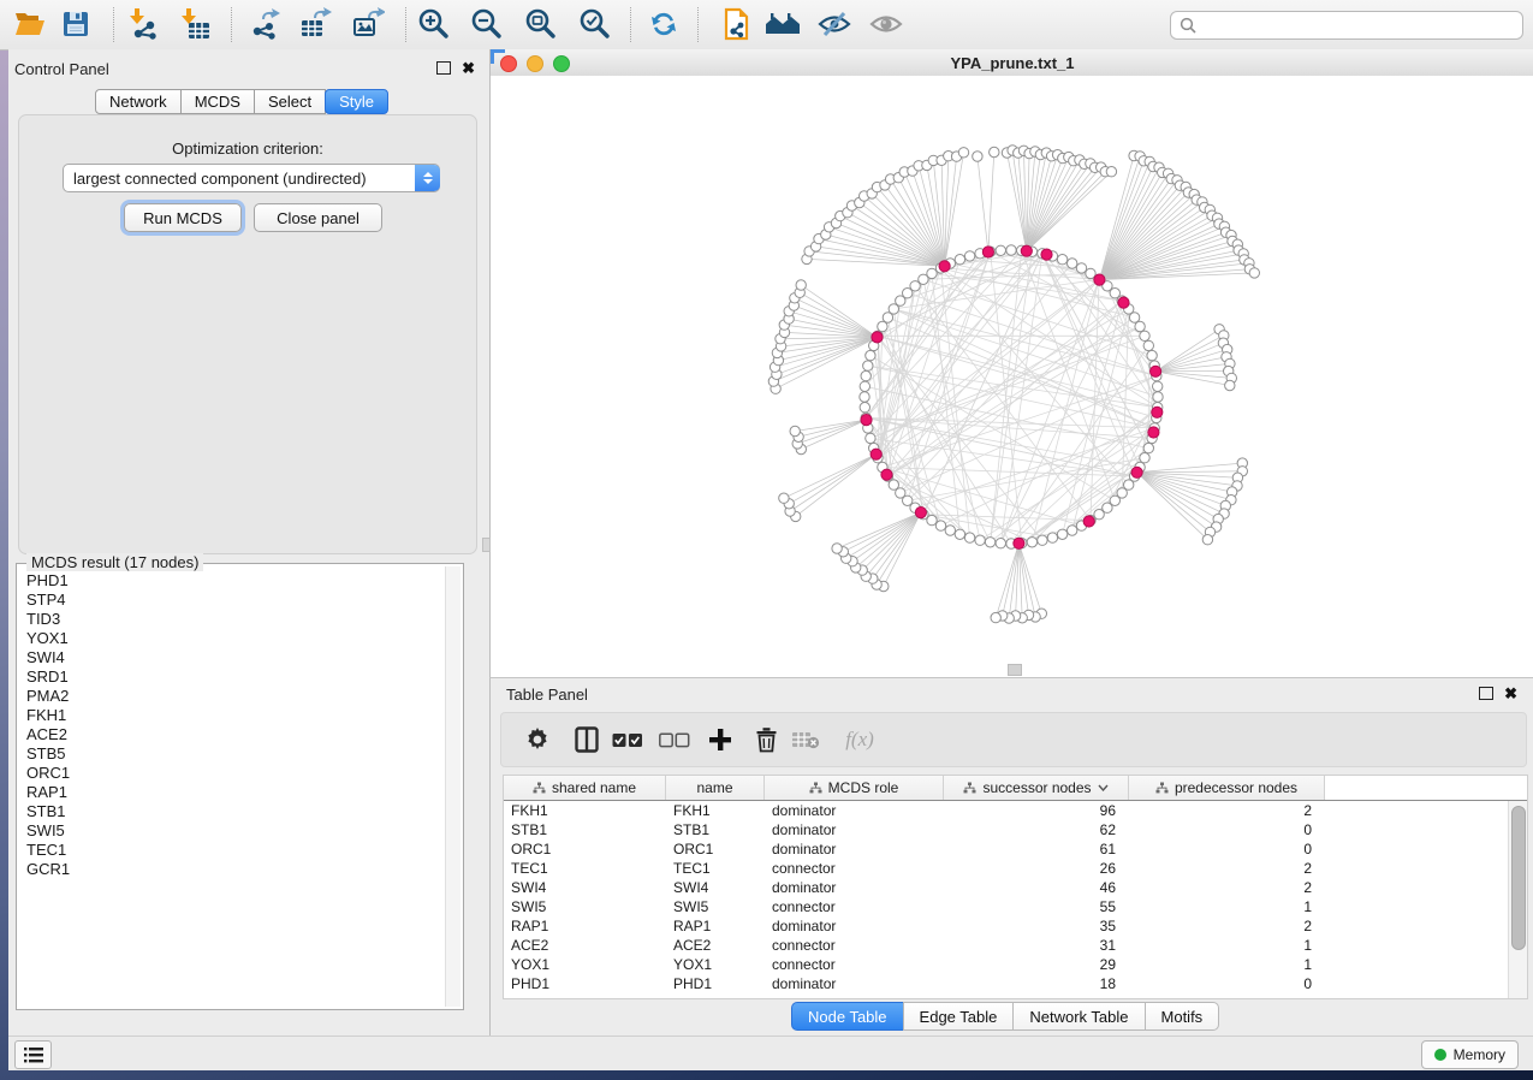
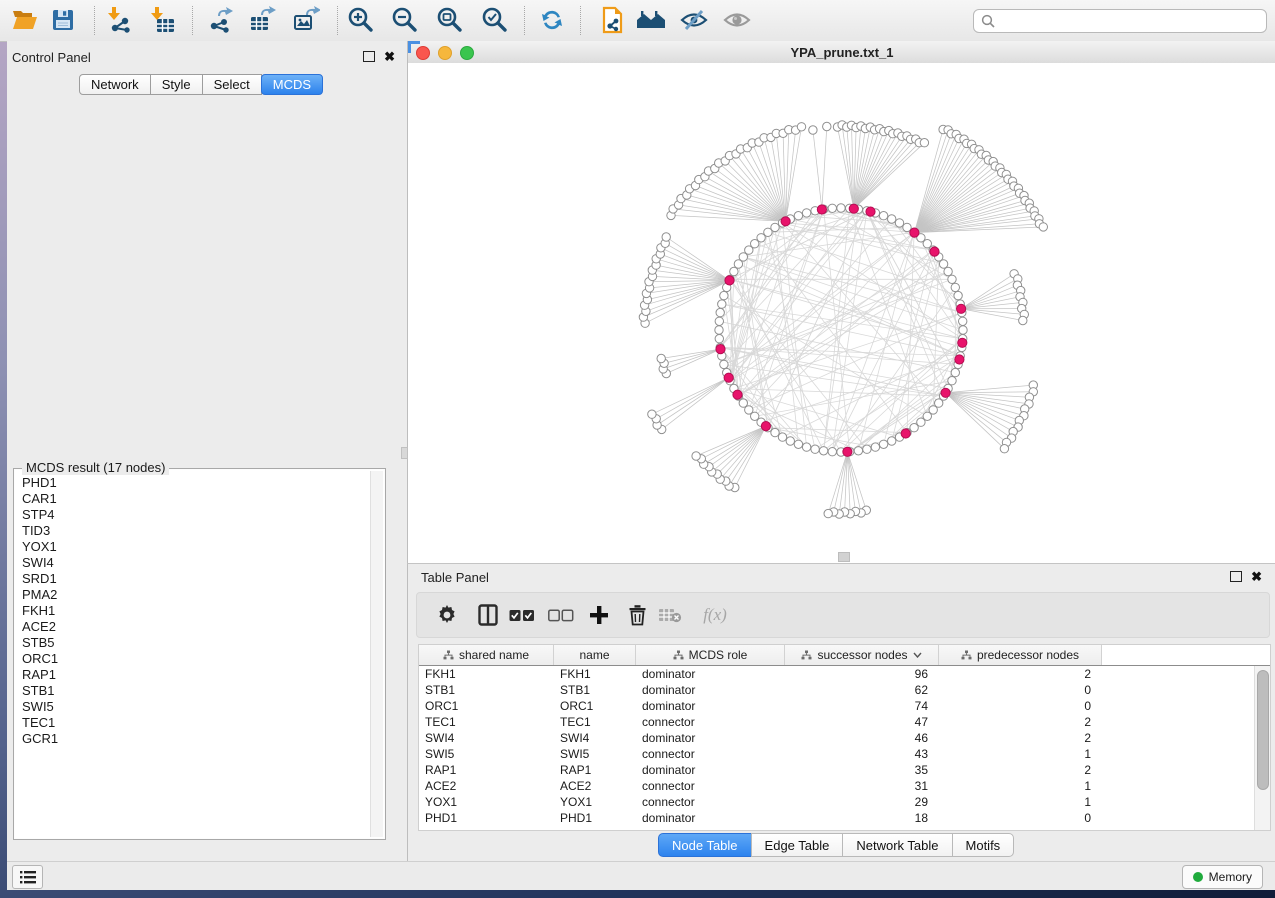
  Control Panel
  ✖
  Network
- MCDS
+ Style
  Select
- Style
+ MCDS
- Optimization criterion:
- largest connected component (undirected)
- Run MCDS
- Close panel
  MCDS result (17 nodes)
  PHD1
+ CAR1
  STP4
  TID3
  YOX1
  SWI4
  SRD1
  PMA2
  FKH1
  ACE2
  STB5
  ORC1
  RAP1
  STB1
  SWI5
  TEC1
  GCR1
  YPA_prune.txt_1
  Table Panel
  ✖
  f(x)
  shared name
  name
  MCDS role
  successor nodes
  predecessor nodes
  FKH1
  FKH1
  dominator
  96
  2
  STB1
  STB1
  dominator
  62
  0
  ORC1
  ORC1
  dominator
- 61
+ 74
  0
  TEC1
  TEC1
  connector
- 26
+ 47
  2
  SWI4
  SWI4
  dominator
  46
  2
  SWI5
  SWI5
  connector
- 55
+ 43
  1
  RAP1
  RAP1
  dominator
  35
  2
  ACE2
  ACE2
  connector
  31
  1
  YOX1
  YOX1
  connector
  29
  1
  PHD1
  PHD1
  dominator
  18
  0
  Node Table
  Edge Table
  Network Table
  Motifs
  Memory
